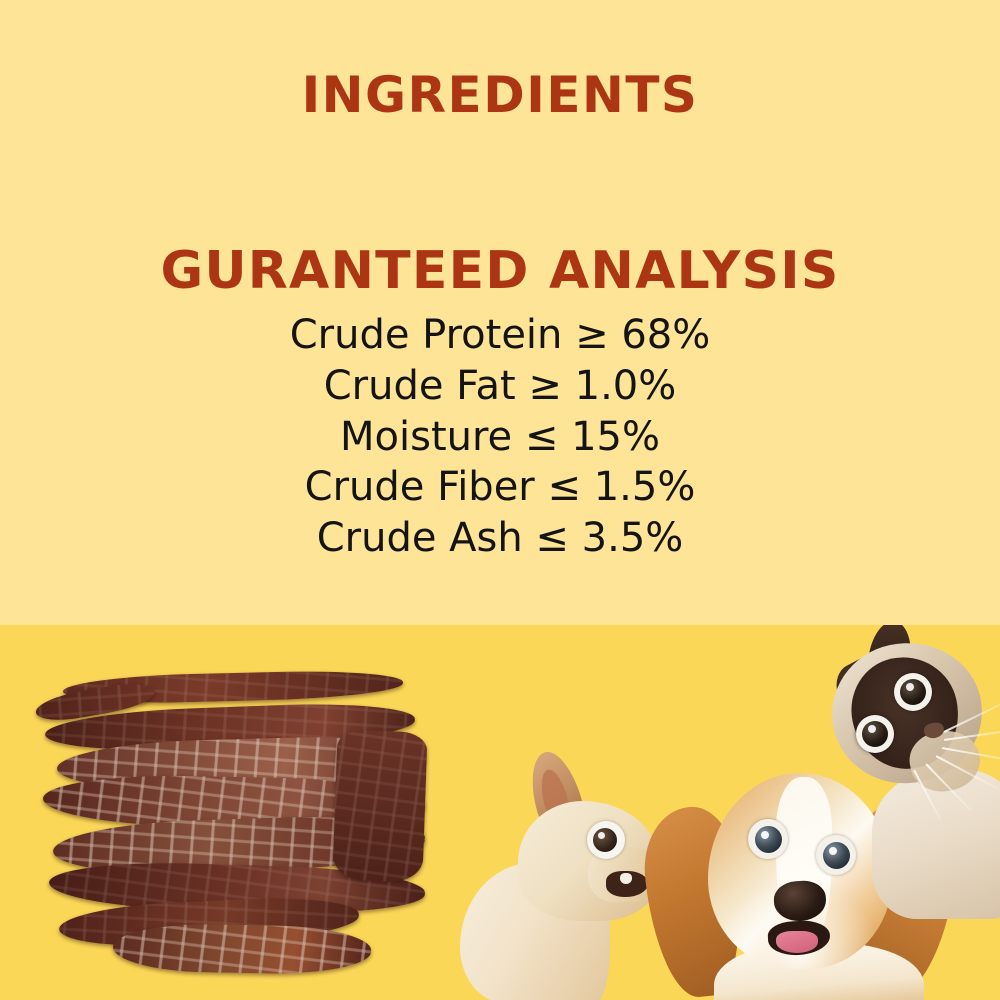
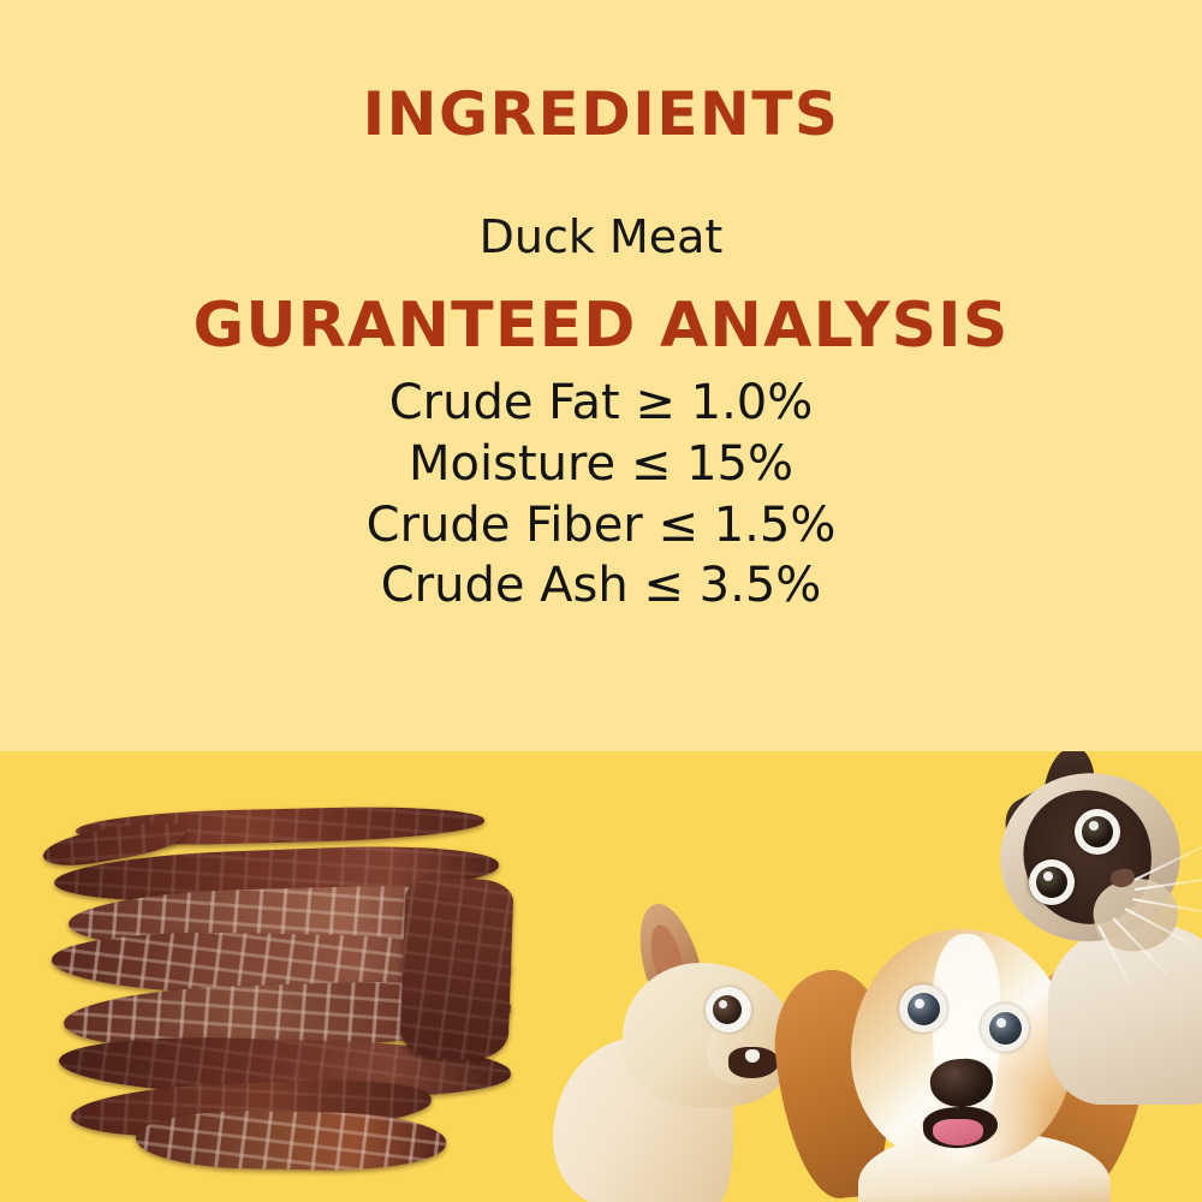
  INGREDIENTS
+ Duck Meat
  GURANTEED ANALYSIS
- Crude Protein ≥ 68%
  Crude Fat ≥ 1.0%
  Moisture ≤ 15%
  Crude Fiber ≤ 1.5%
  Crude Ash ≤ 3.5%
